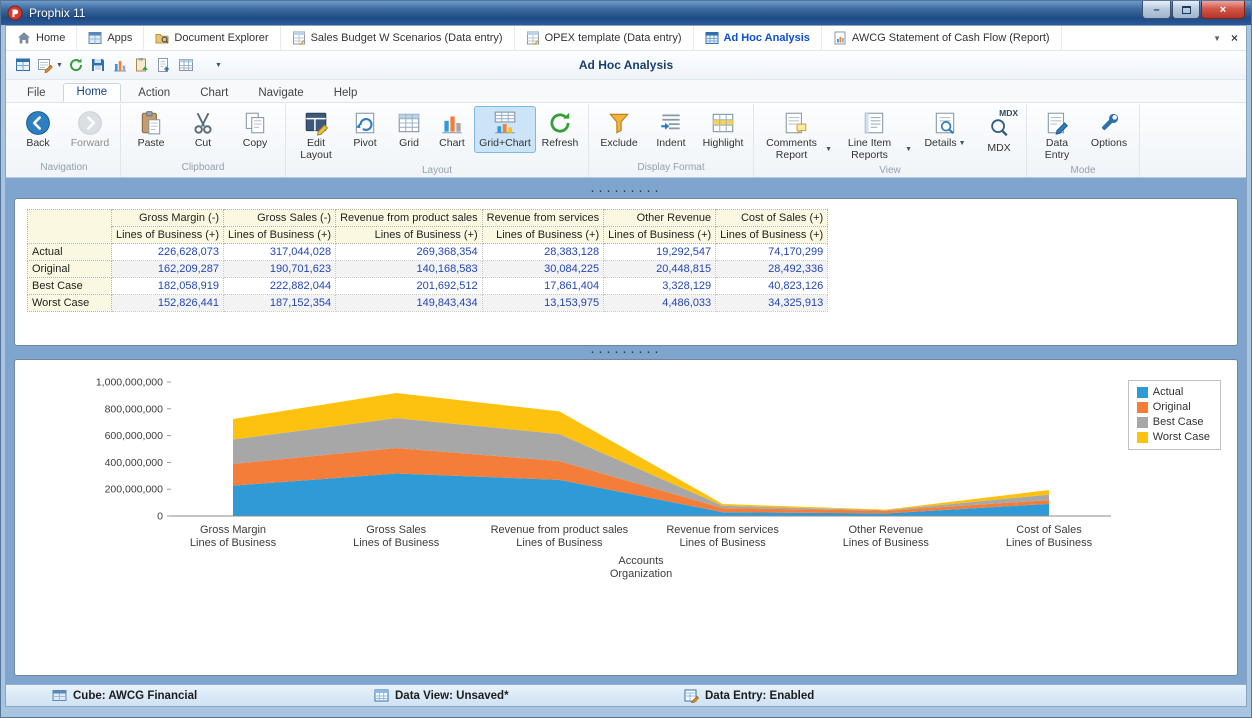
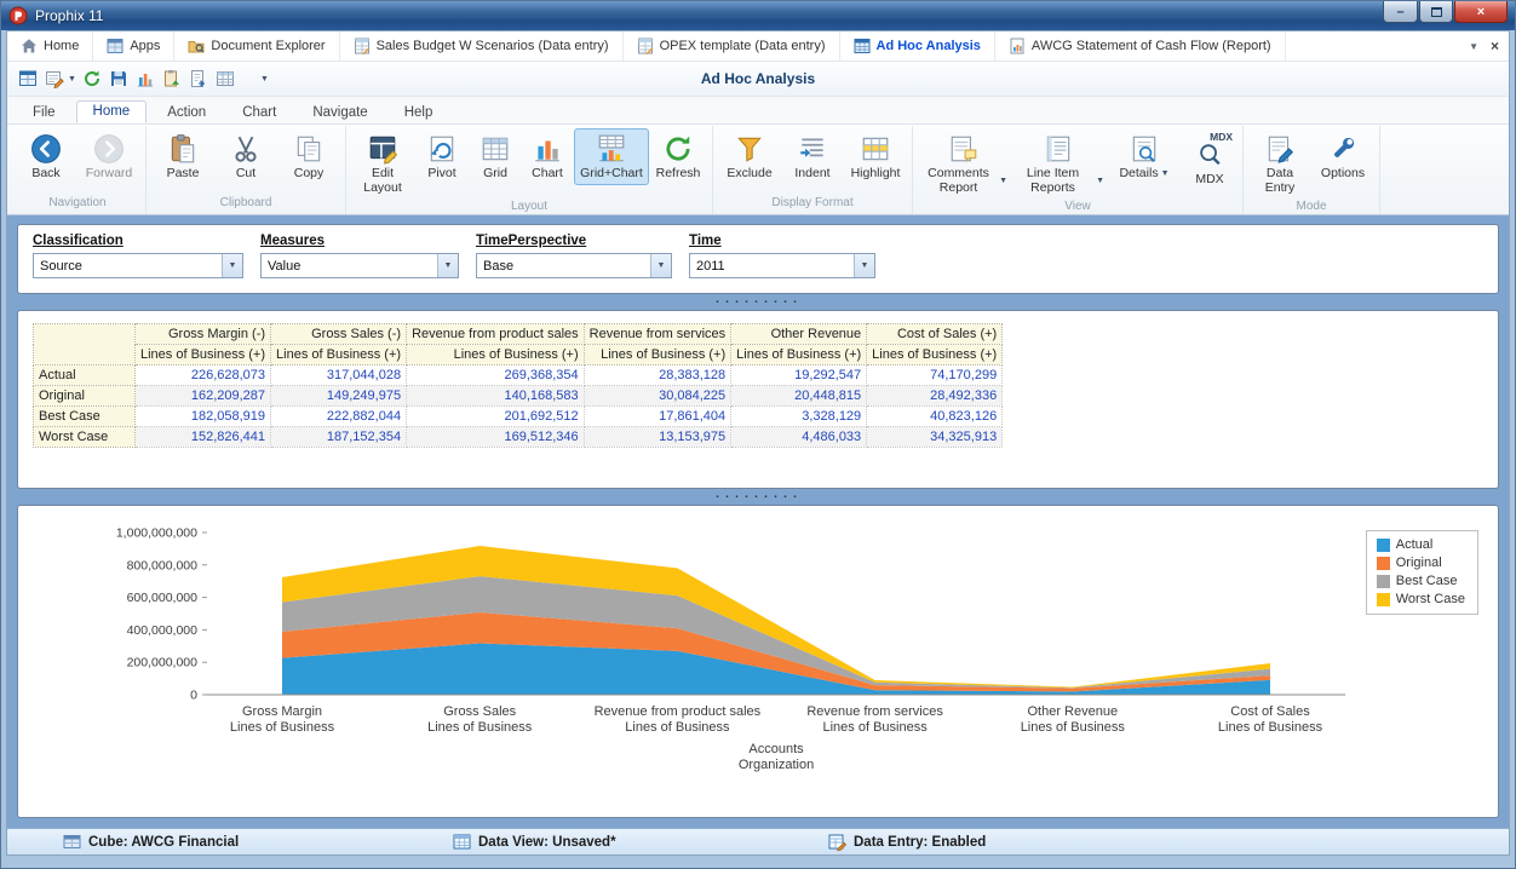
  Prophix 11
  –
  ×
  Home
  Apps
  Document Explorer
  Sales Budget W Scenarios (Data entry)
  OPEX template (Data entry)
  Ad Hoc Analysis
  AWCG Statement of Cash Flow (Report)
  ▼
  ×
  Ad Hoc Analysis
  File
  Home
  Action
  Chart
  Navigate
  Help
  Back
  Forward
  Navigation
  Paste
  Cut
  Copy
  Clipboard
  Edit Layout
  Pivot
  Grid
  Chart
  Grid+Chart
  Refresh
  Layout
  Exclude
  Indent
  Highlight
  Display Format
  Comments Report
  Line Item Reports
  Details
  MDX
  MDX
  View
  Data Entry
  Options
  Mode
+ Classification
+ Source
+ Measures
+ Value
+ TimePerspective
+ Base
+ Time
+ 2011
  ·········
  	Gross Margin (-)	Gross Sales (-)	Revenue from product sales	Revenue from services	Other Revenue	Cost of Sales (+)
  Lines of Business (+)	Lines of Business (+)	Lines of Business (+)	Lines of Business (+)	Lines of Business (+)	Lines of Business (+)
  Actual	226,628,073	317,044,028	269,368,354	28,383,128	19,292,547	74,170,299
- Original	162,209,287	190,701,623	140,168,583	30,084,225	20,448,815	28,492,336
+ Original	162,209,287	149,249,975	140,168,583	30,084,225	20,448,815	28,492,336
  Best Case	182,058,919	222,882,044	201,692,512	17,861,404	3,328,129	40,823,126
- Worst Case	152,826,441	187,152,354	149,843,434	13,153,975	4,486,033	34,325,913
+ Worst Case	152,826,441	187,152,354	169,512,346	13,153,975	4,486,033	34,325,913
  ·········
  0
  200,000,000
  400,000,000
  600,000,000
  800,000,000
  1,000,000,000
  Gross Margin
  Lines of Business
  Gross Sales
  Lines of Business
  Revenue from product sales
  Lines of Business
  Revenue from services
  Lines of Business
  Other Revenue
  Lines of Business
  Cost of Sales
  Lines of Business
  Accounts
  Organization
  Actual
  Original
  Best Case
  Worst Case
  Cube: AWCG Financial
  Data View: Unsaved*
  Data Entry: Enabled
